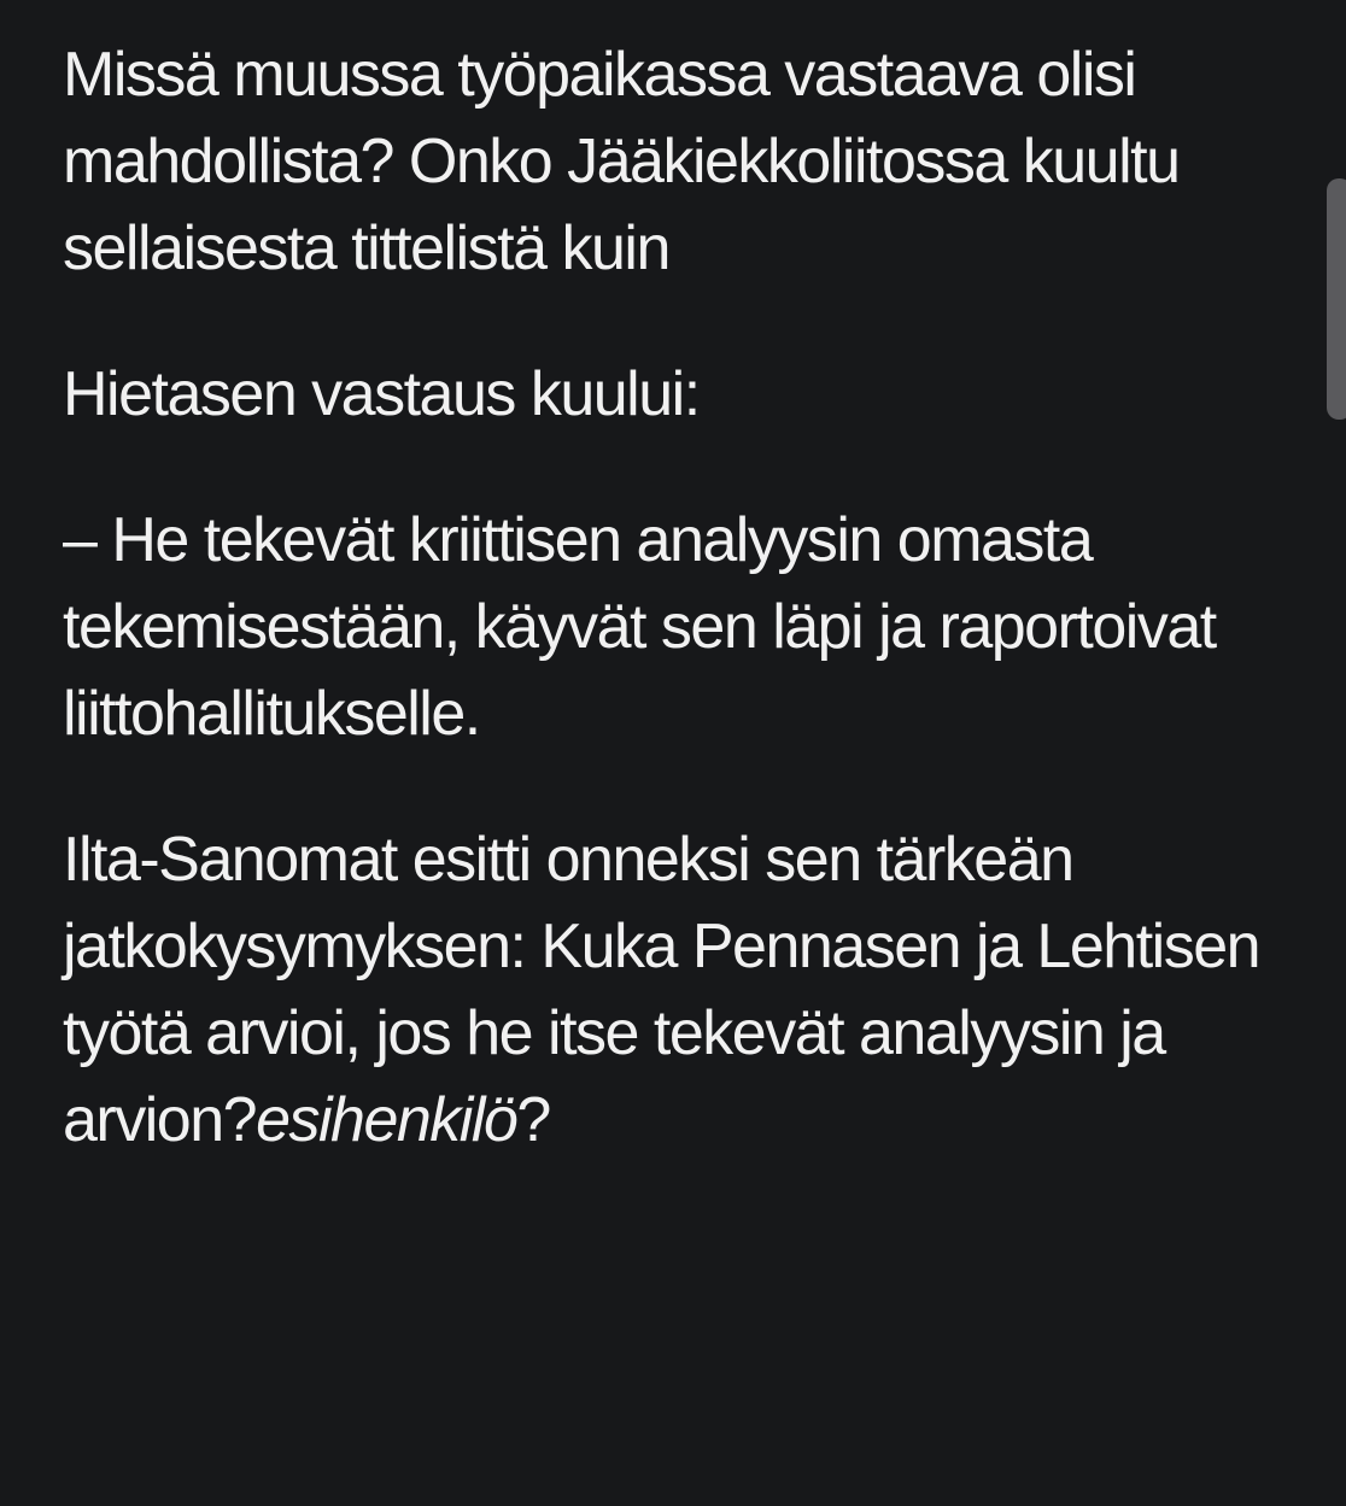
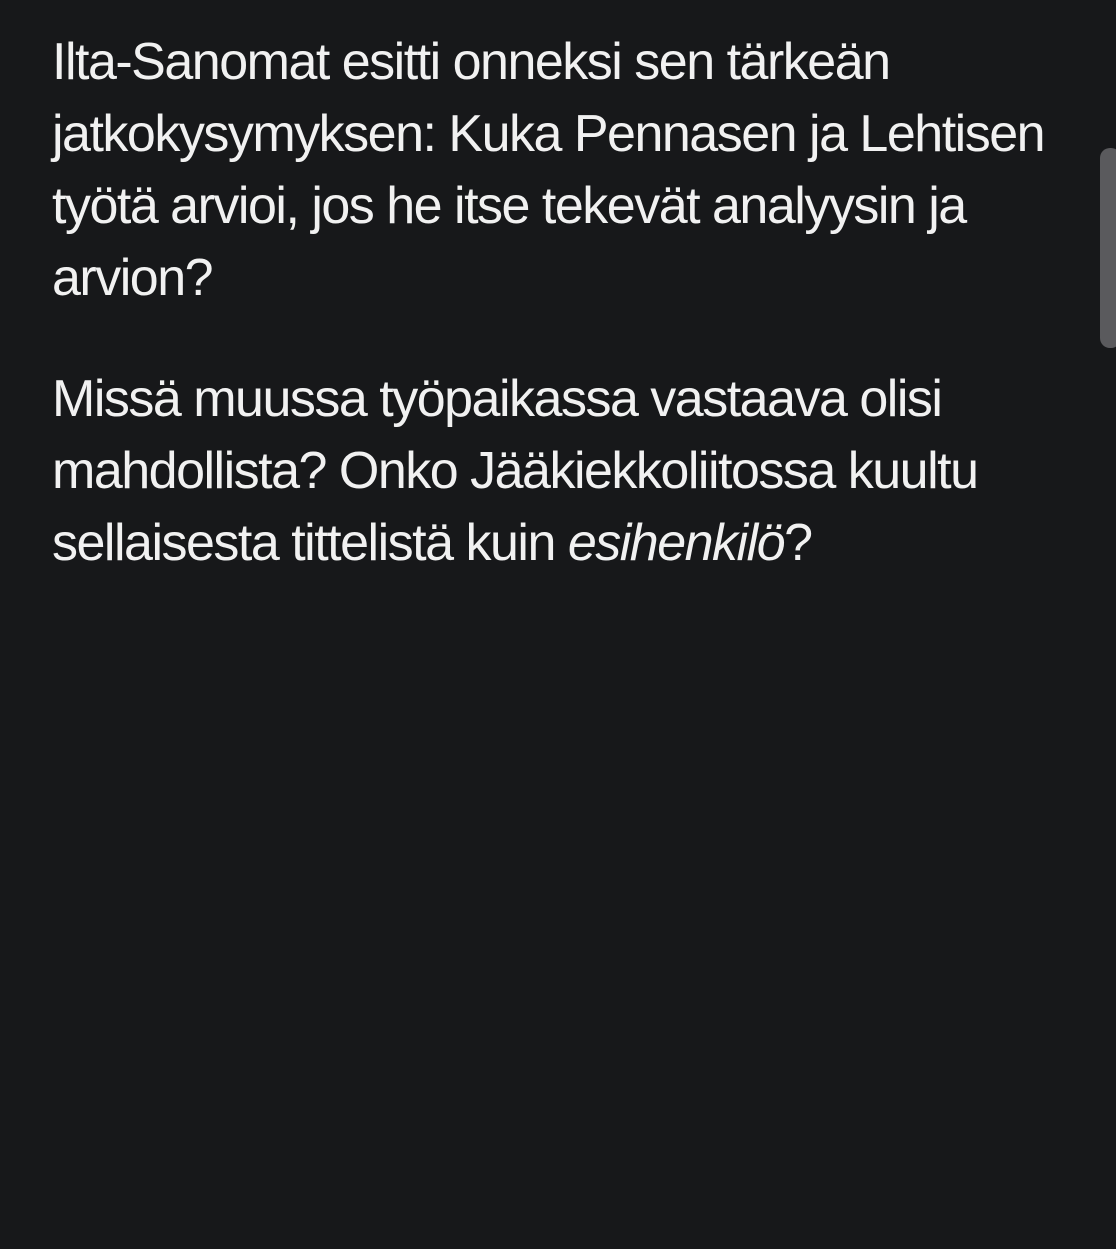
- Missä muussa työpaikassa vastaava olisi mahdollista? Onko Jääkiekkoliitossa kuultu sellaisesta tittelistä kuin
+ Ilta-Sanomat esitti onneksi sen tärkeän jatkokysymyksen: Kuka Pennasen ja Lehtisen työtä arvioi, jos he itse tekevät analyysin ja arvion?
- Hietasen vastaus kuului:
- – He tekevät kriittisen analyysin omasta tekemisestään, käyvät sen läpi ja raportoivat liittohallitukselle.
- Ilta-Sanomat esitti onneksi sen tärkeän jatkokysymyksen: Kuka Pennasen ja Lehtisen työtä arvioi, jos he itse tekevät analyysin ja arvion?esihenkilö?
+ Missä muussa työpaikassa vastaava olisi mahdollista? Onko Jääkiekkoliitossa kuultu sellaisesta tittelistä kuin esihenkilö?
